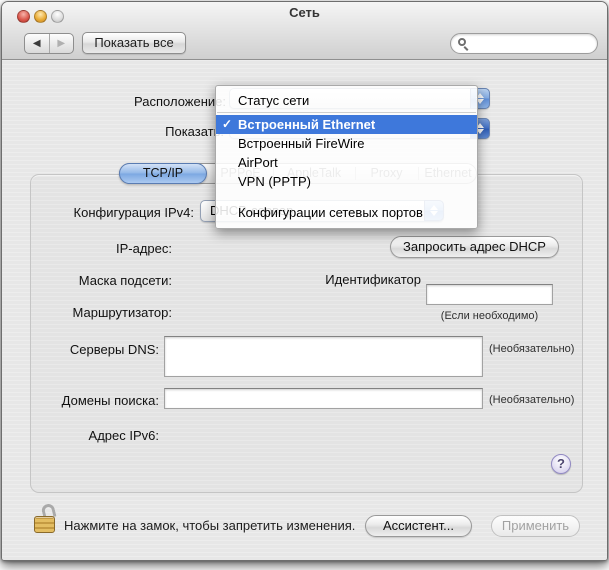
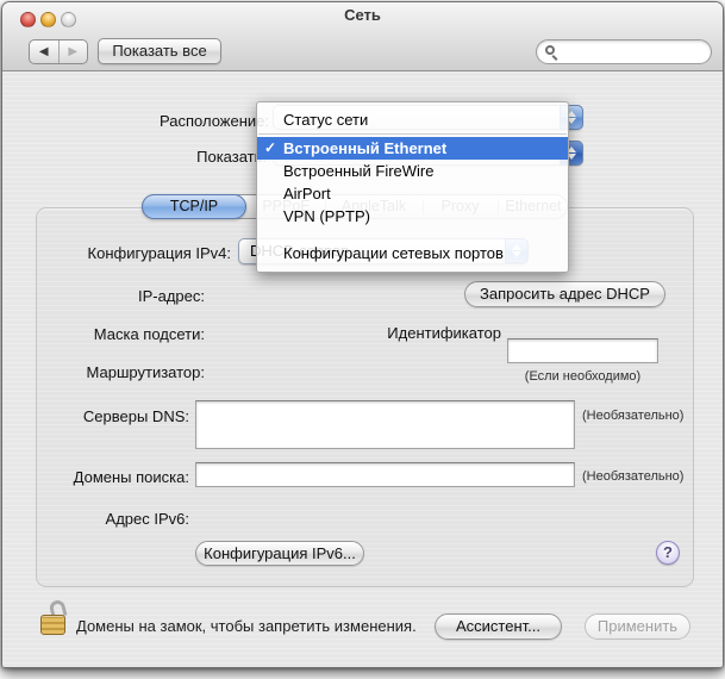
  Сеть
  ◀
  ▶
  Показать все
  Расположение:
  Показат
  PPPoE
  AppleTalk
  TCP/IP
  Конфигурация IPv4:
  DHCP-сервер
  IP-адрес:
  Запросить адрес DHCP
  Маска подсети:
  Идентификатор
  (Если необходимо)
  Маршрутизатор:
  Серверы DNS:
  (Необязательно)
  Домены поиска:
  (Необязательно)
  Адрес IPv6:
+ Конфигурация IPv6...
  ?
- Нажмите на замок, чтобы запретить изменения.
+ Домены на замок, чтобы запретить изменения.
  Ассистент...
  Применить
  Статус сети
  ✓
  Встроенный Ethernet
  Встроенный FireWire
  AirPort
  VPN (PPTP)
  Конфигурации сетевых портов
